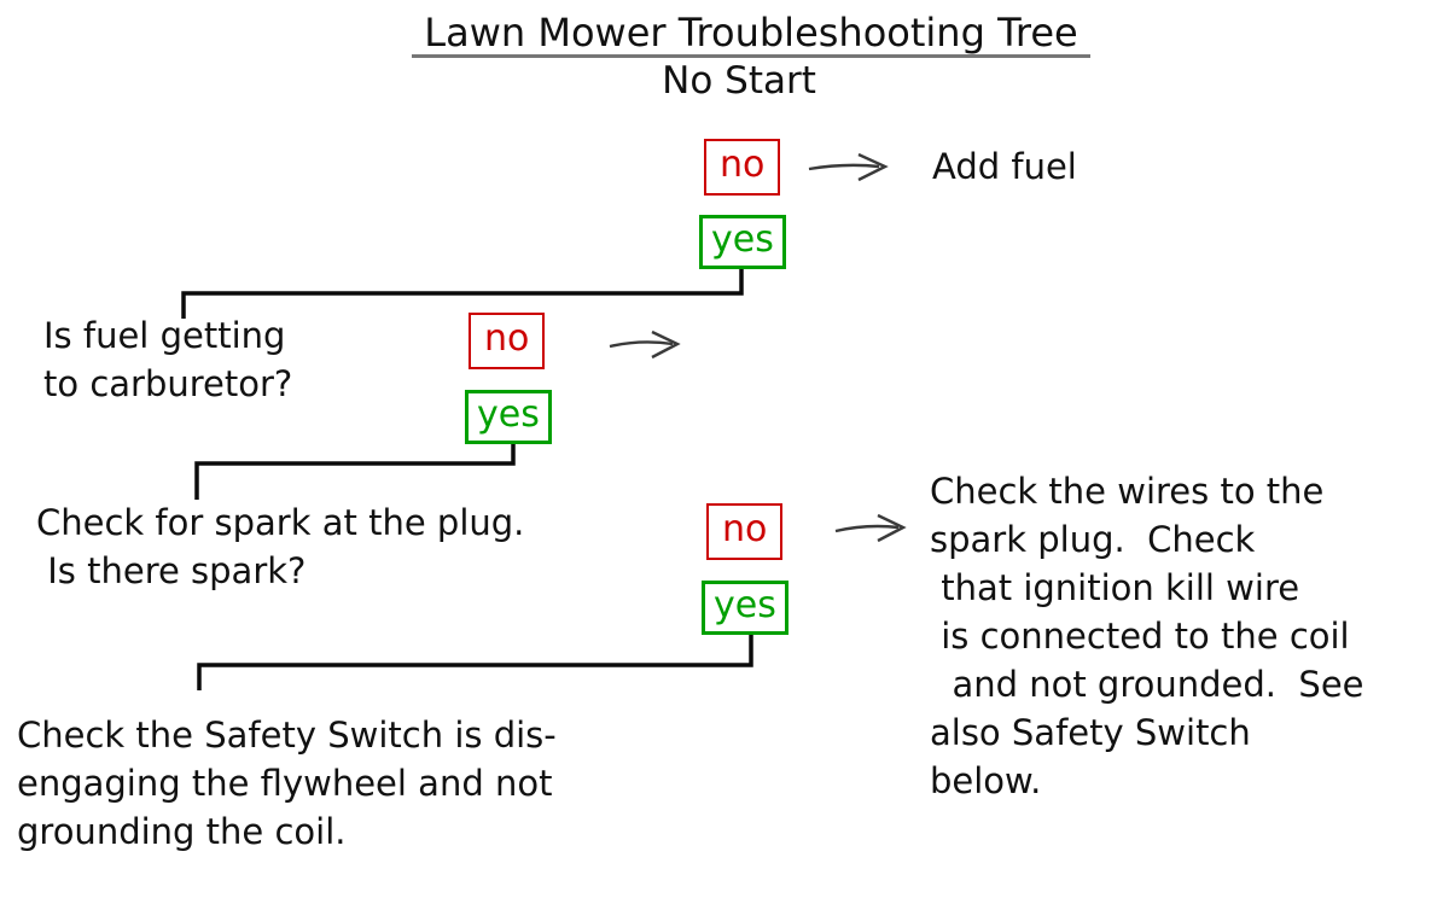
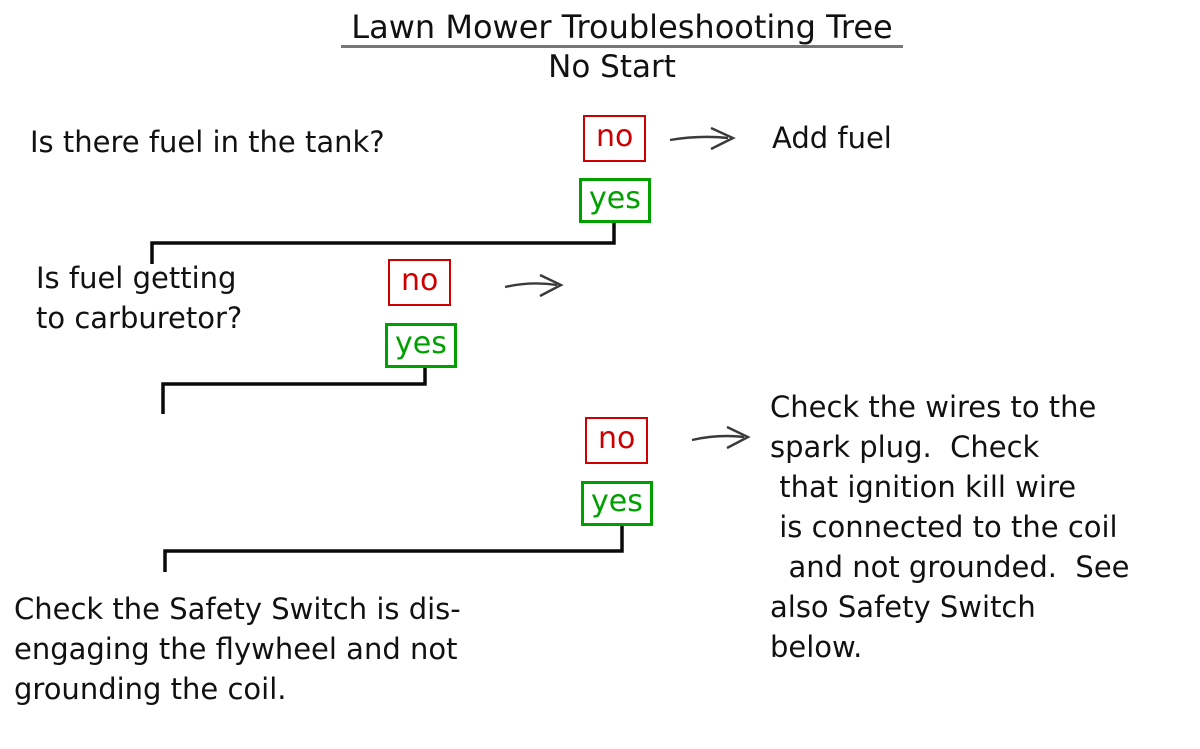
  Lawn Mower Troubleshooting Tree
  No Start
+ Is there fuel in the tank?
  no
  Add fuel
  yes
  Is fuel getting
  to carburetor?
  no
  yes
- Check for spark at the plug.
- Is there spark?
  no
  Check the wires to the
  spark plug. Check
  that ignition kill wire
  is connected to the coil
  and not grounded. See
  also Safety Switch
  below.
  yes
  Check the Safety Switch is dis-
  engaging the flywheel and not
  grounding the coil.
